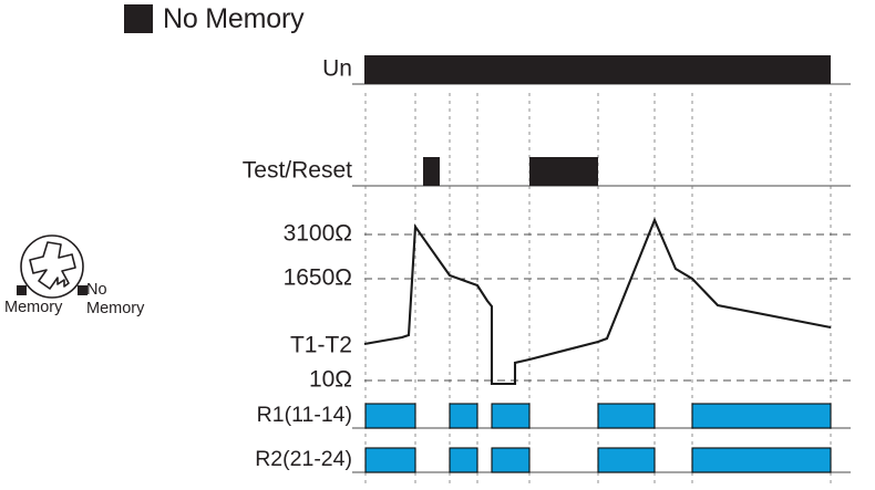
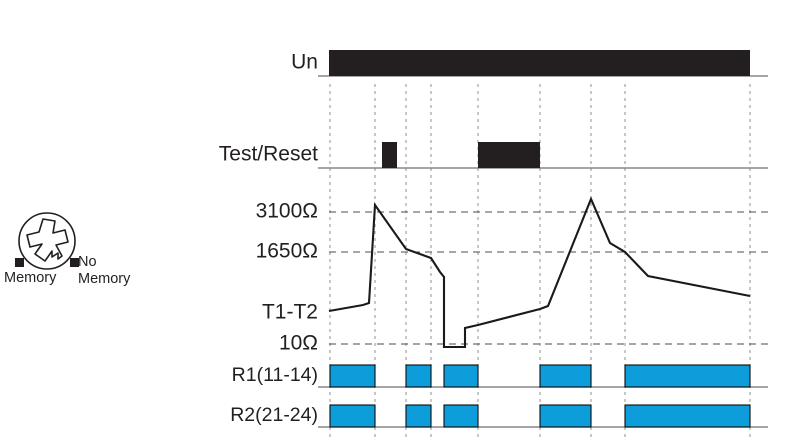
- No Memory
  Memory
  No
  Memory
  3100Ω
  1650Ω
  T1-T2
  10Ω
  Un
  Test/Reset
  R1(11-14)
  R2(21-24)
